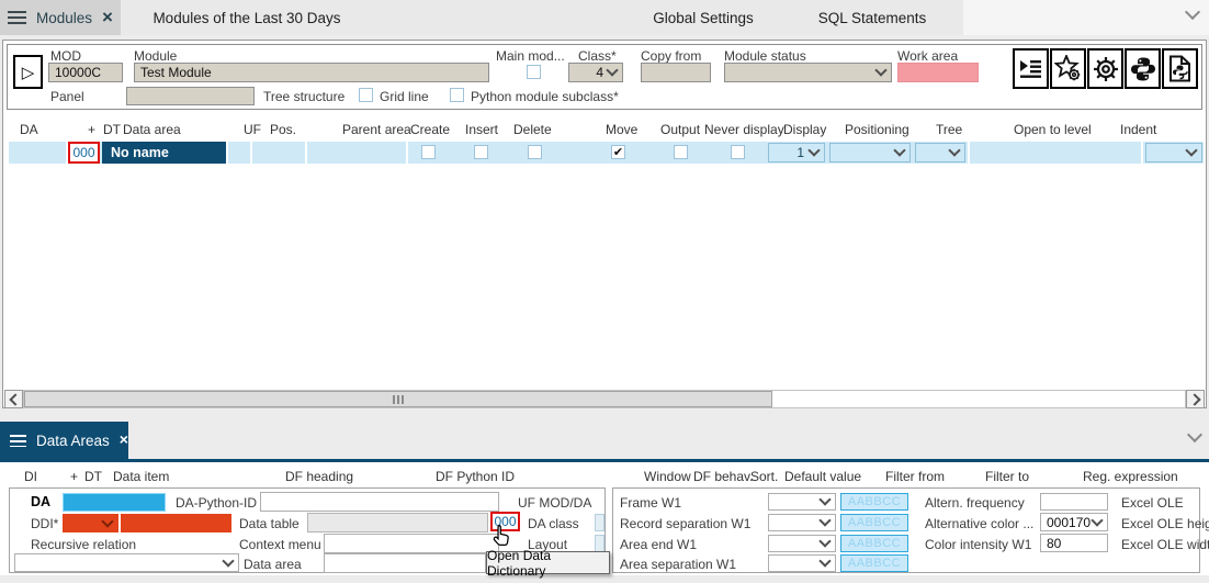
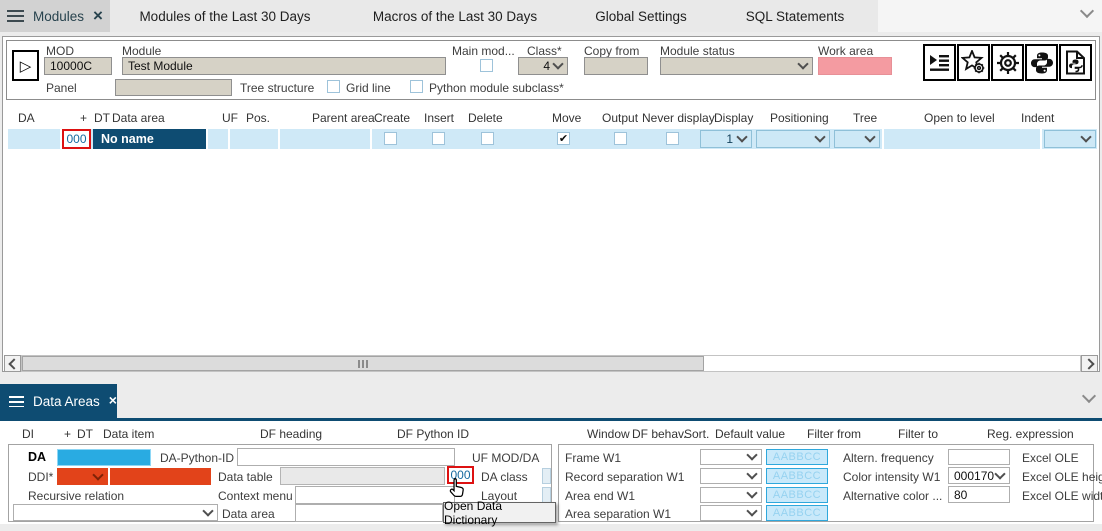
  Modules
  ×
  Modules of the Last 30 Days
+ Macros of the Last 30 Days
  Global Settings
  SQL Statements
  ▷
  MOD
  10000C
  Module
  Test Module
  Main mod...
  Class*
  4
  Copy from
  Module status
  Work area
  Panel
  Tree structure
  Grid line
  Python module subclass*
  DA
  +
  DT
  Data area
  UF
  Pos.
  Parent area
  Create
  Insert
  Delete
  Move
  Output
  Never display
  Display
  Positioning
  Tree
  Open to level
  Indent
  000
  No name
  ✔
  1
  Data Areas
  ×
  DI
  +
  DT
  Data item
  DF heading
  DF Python ID
  Window
  DF behav.
  Sort.
  Default value
  Filter from
  Filter to
  Reg. expression
  DA
  DA-Python-ID
  UF MOD/DA
  DDI*
  Data table
  000
  DA class
  Recursive relation
  Context menu
  Layout
  Data area
  Open Data Dictionary
  Frame W1
  AABBCC
  Altern. frequency
  Excel OLE
  Record separation W1
  AABBCC
- Alternative color ...
+ Color intensity W1
  000170
  Excel OLE heig
  Area end W1
  AABBCC
- Color intensity W1
+ Alternative color ...
  80
  Excel OLE wid
  Area separation W1
  AABBCC
